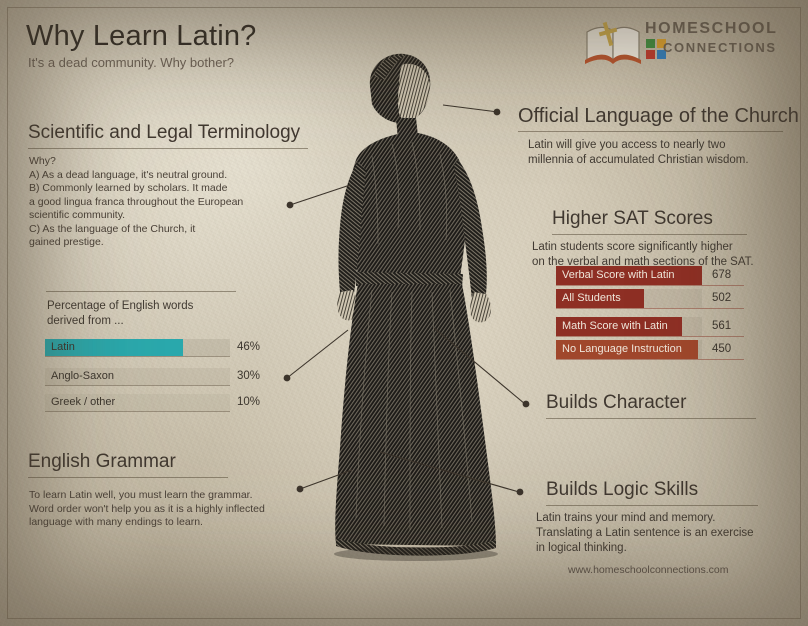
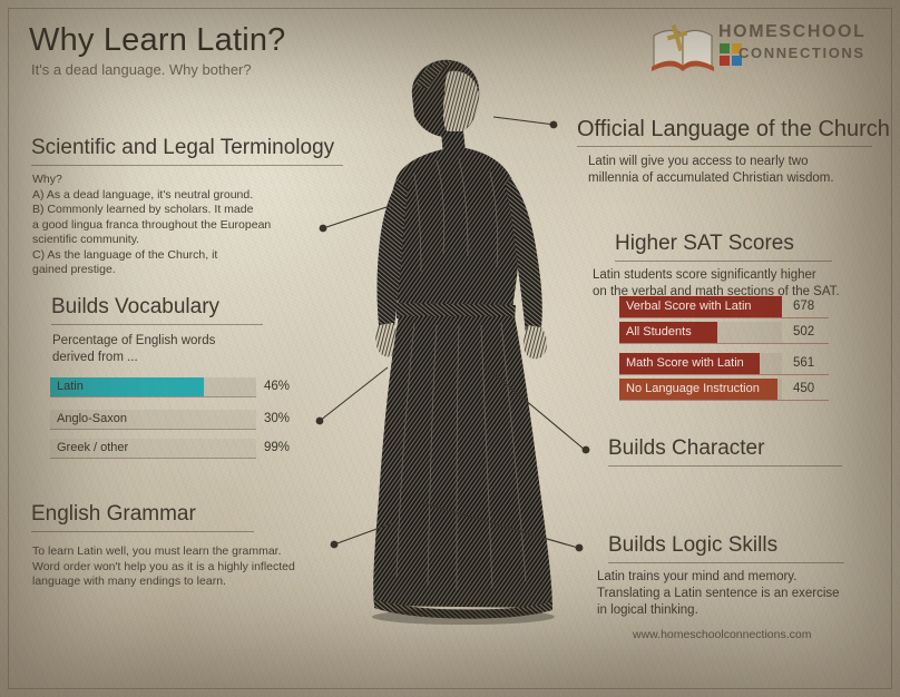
  Why Learn Latin?
- It's a dead community. Why bother?
+ It's a dead language. Why bother?
  HOMESCHOOL
  CONNECTIONS
  Scientific and Legal Terminology
  Why?
  A) As a dead language, it's neutral ground.
  B) Commonly learned by scholars. It made
  a good lingua franca throughout the European
  scientific community.
  C) As the language of the Church, it
  gained prestige.
+ Builds Vocabulary
  Percentage of English words
  derived from ...
  Latin
  46%
  Anglo-Saxon
  30%
  Greek / other
- 10%
+ 99%
  English Grammar
  To learn Latin well, you must learn the grammar.
  Word order won't help you as it is a highly inflected
  language with many endings to learn.
  Official Language of the Church
  Latin will give you access to nearly two
  millennia of accumulated Christian wisdom.
  Higher SAT Scores
  Latin students score significantly higher
  on the verbal and math sections of the SAT.
  Verbal Score with Latin
  678
  All Students
  502
  Math Score with Latin
  561
  No Language Instruction
  450
  Builds Character
  Builds Logic Skills
  Latin trains your mind and memory.
  Translating a Latin sentence is an exercise
  in logical thinking.
  www.homeschoolconnections.com
